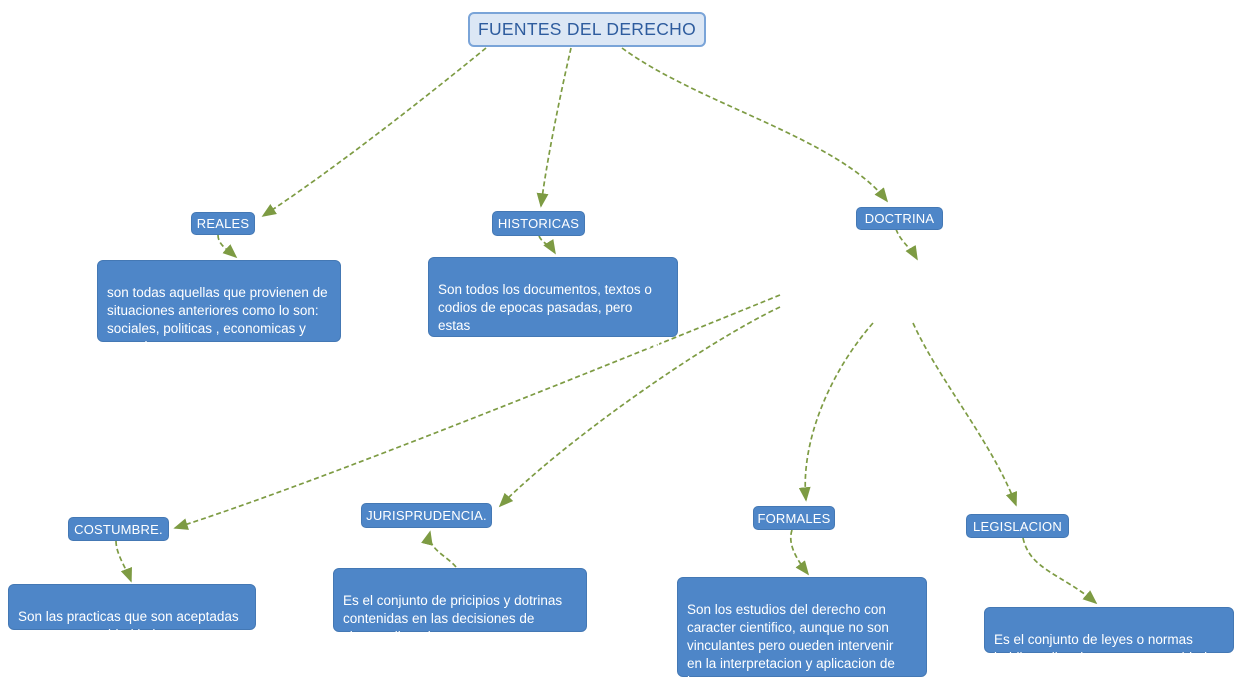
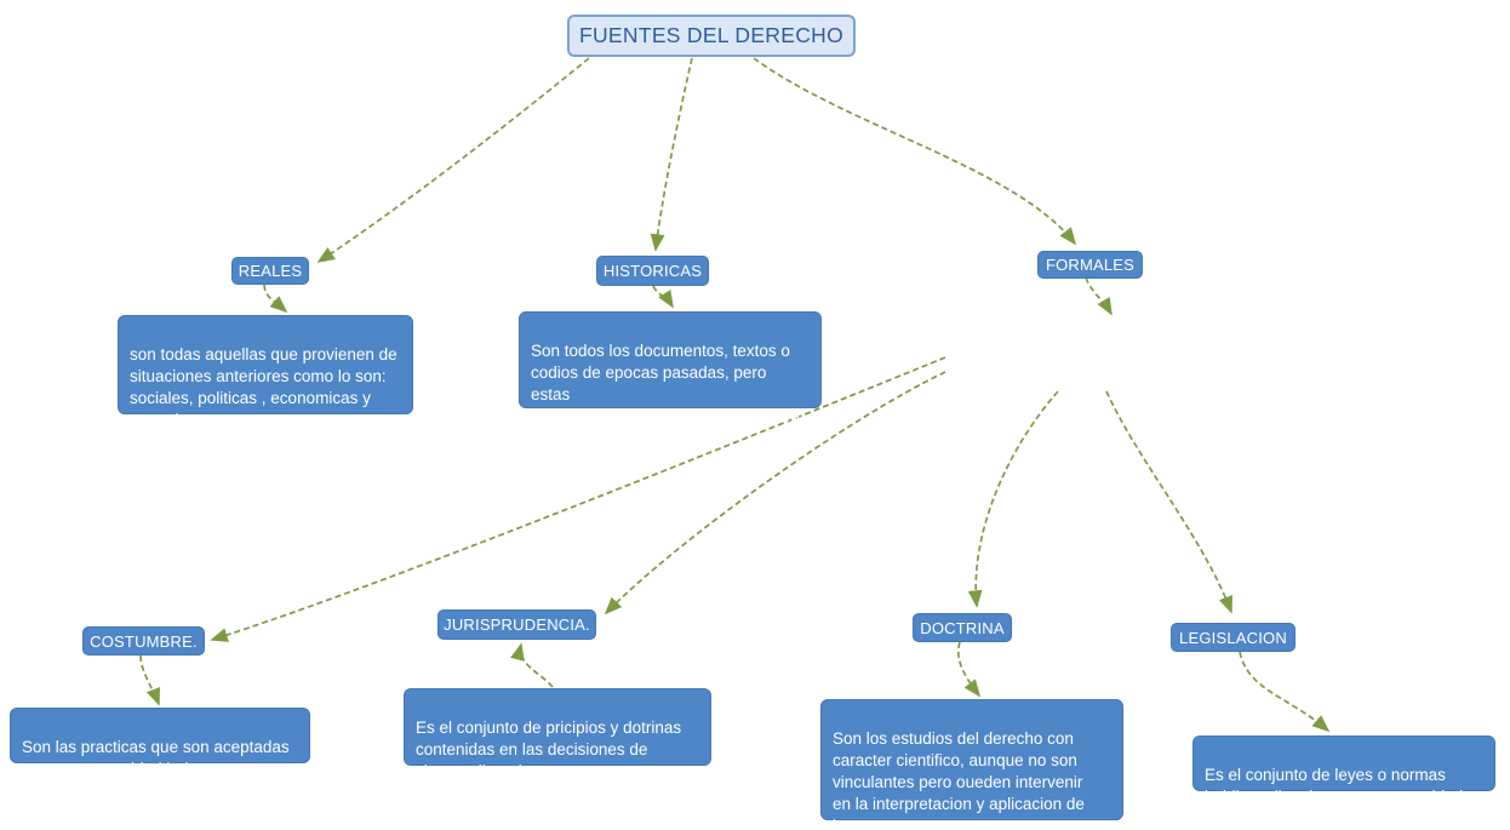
  FUENTES DEL DERECHO
  REALES
  son todas aquellas que provienen de
  situaciones anteriores como lo son:
  sociales, politicas , economicas y
  cuturales .
  HISTORICAS
  Son todos los documentos, textos o
  codios de epocas pasadas, pero estas
  pueden servir como base cental para
- DOCTRINA
+ FORMALES
  COSTUMBRE.
  Son las practicas que son aceptadas
  por una comunidad indegena.
  JURISPRUDENCIA.
  Es el conjunto de pricipios y dotrinas
  contenidas en las decisiones de
  ciertos tribunales.
- FORMALES
+ DOCTRINA
  Son los estudios del derecho con
  caracter cientifico, aunque no son
  vinculantes pero oueden intervenir
  en la interpretacion y aplicacion de
  leyes.
  LEGISLACION
  Es el conjunto de leyes o normas
  juridicas dictadas por una autoridad.
